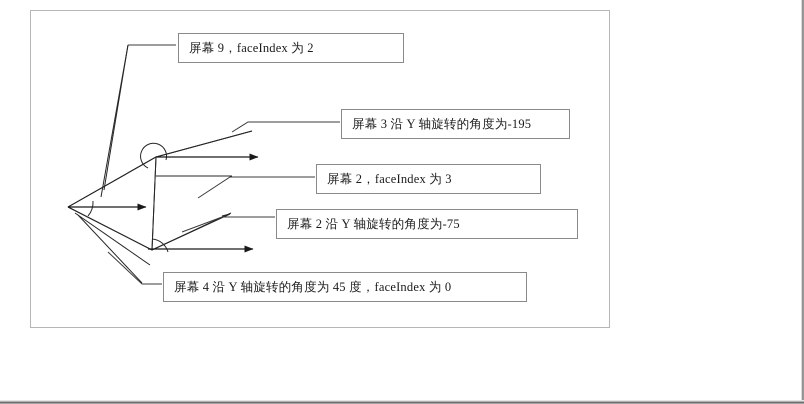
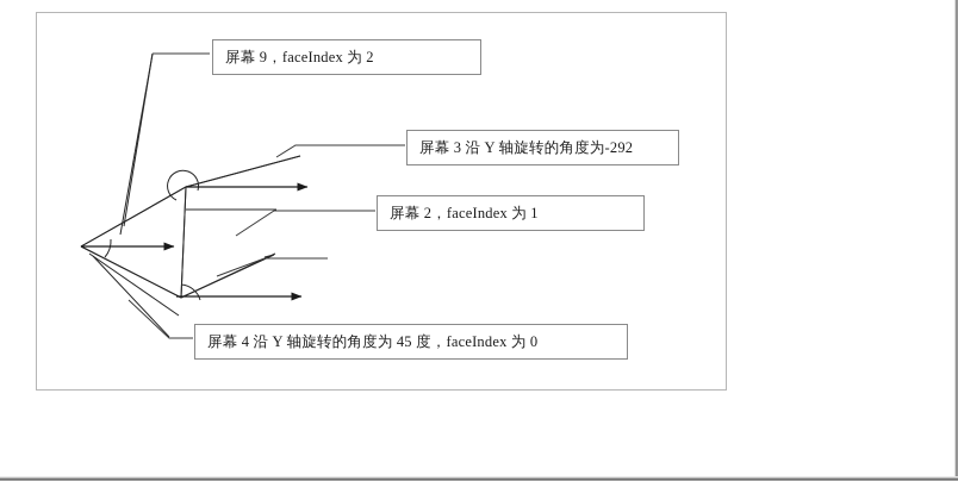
  屏幕 9，faceIndex 为 2
- 屏幕 3 沿 Y 轴旋转的角度为-195
+ 屏幕 3 沿 Y 轴旋转的角度为-292
- 屏幕 2，faceIndex 为 3
+ 屏幕 2，faceIndex 为 1
- 屏幕 2 沿 Y 轴旋转的角度为-75
  屏幕 4 沿 Y 轴旋转的角度为 45 度，faceIndex 为 0
